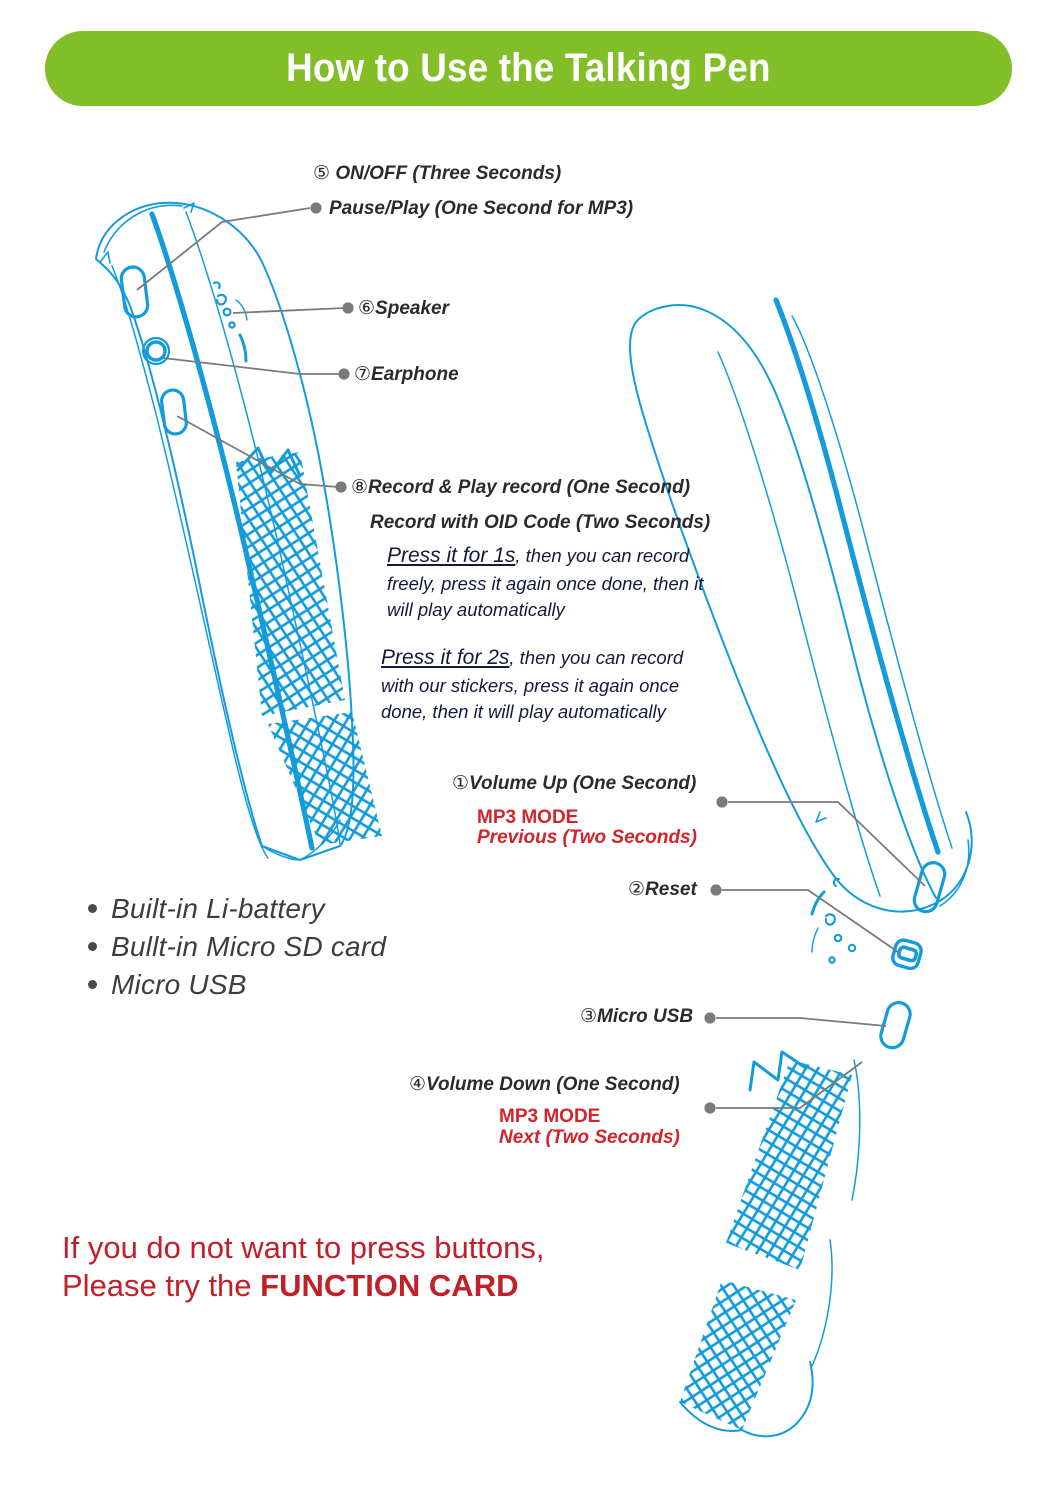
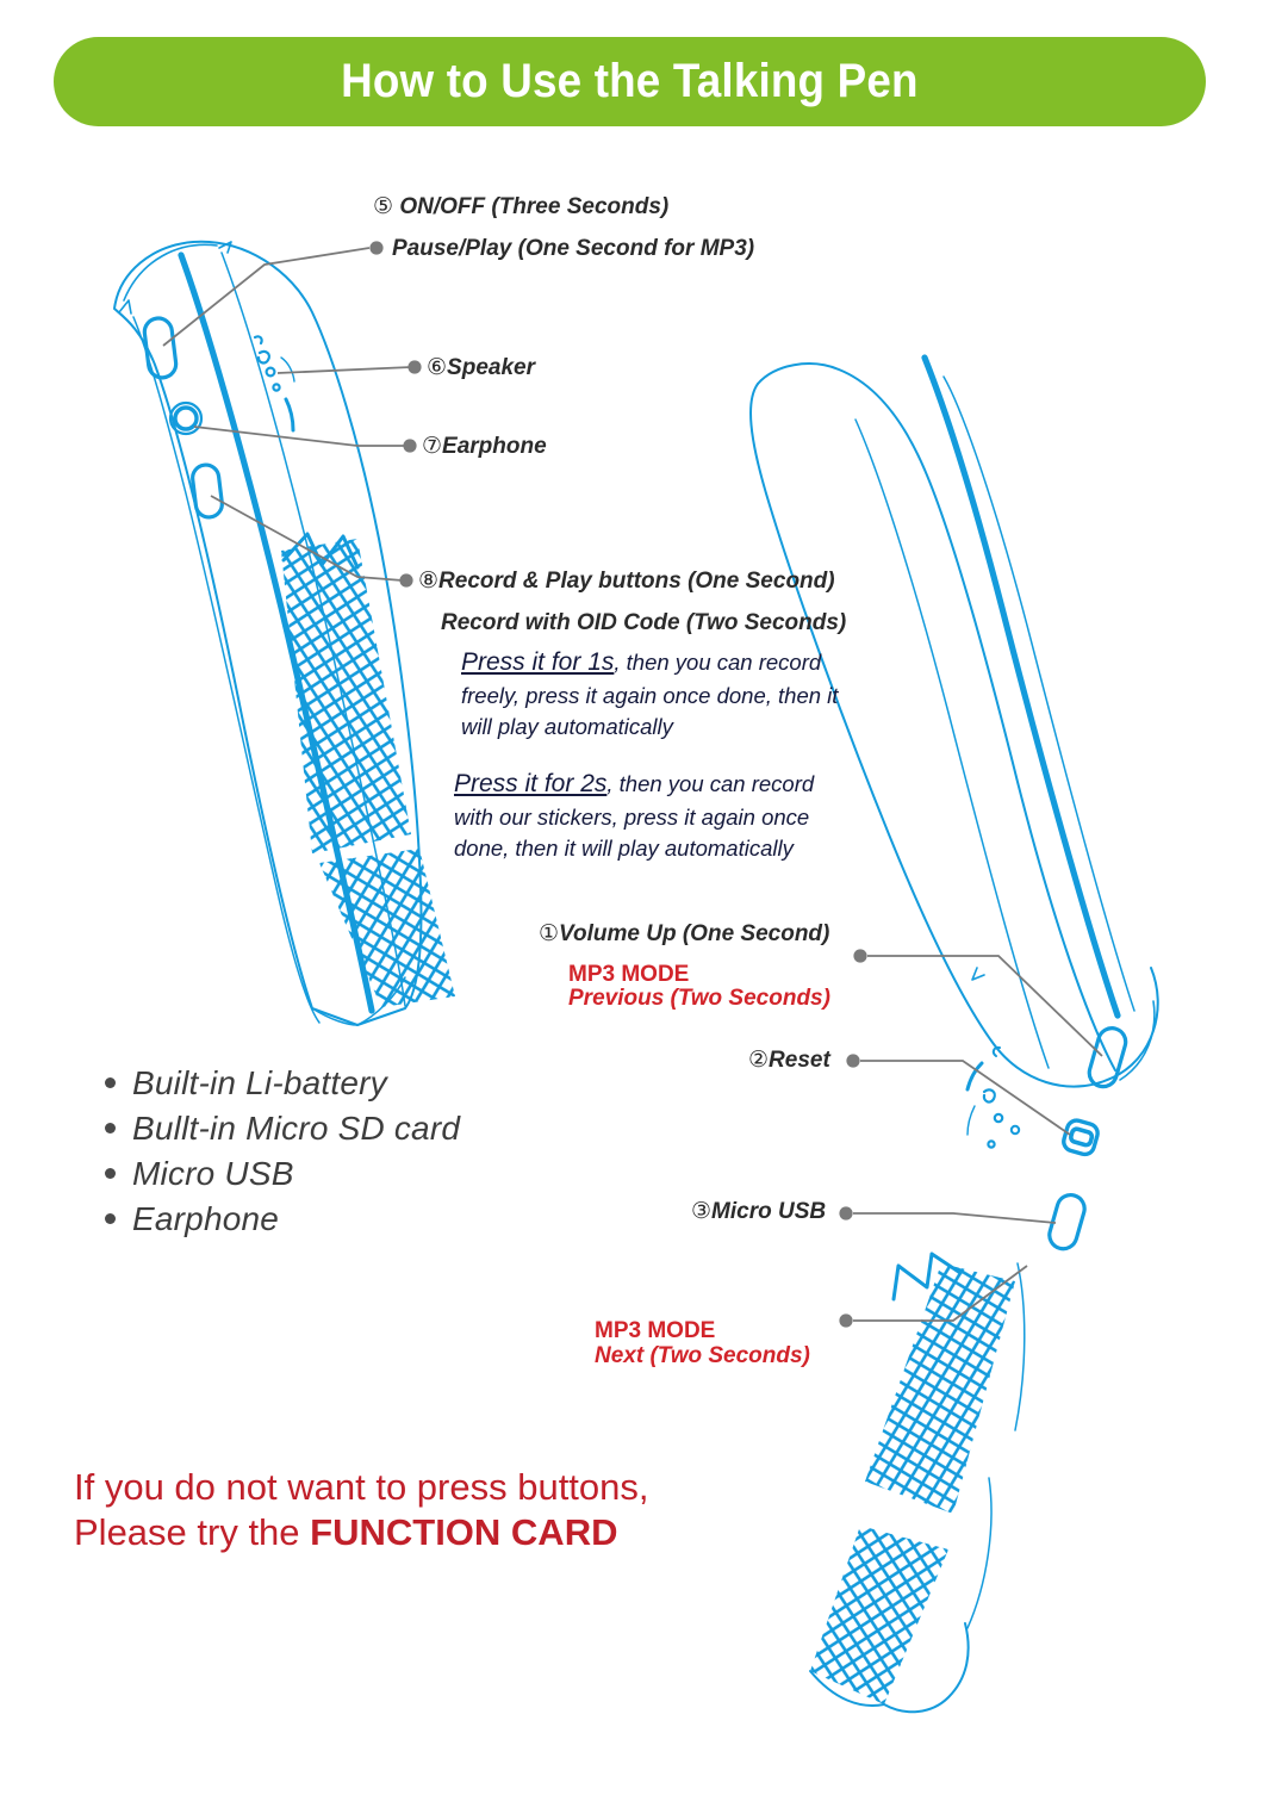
  How to Use the Talking Pen
  ⑤ ON/OFF (Three Seconds)
  Pause/Play (One Second for MP3)
  ⑥Speaker
  ⑦Earphone
- ⑧Record & Play record (One Second)
+ ⑧Record & Play buttons (One Second)
  Record with OID Code (Two Seconds)
  Press it for 1s, then you can record freely, press it again once done, then it will play automatically
  Press it for 2s, then you can record with our stickers, press it again once done, then it will play automatically
  ①Volume Up (One Second)
  MP3 MODE
  Previous (Two Seconds)
  ②Reset
  ③Micro USB
- ④Volume Down (One Second)
  MP3 MODE
  Next (Two Seconds)
  Built-in Li-battery
  Bullt-in Micro SD card
  Micro USB
+ Earphone
  If you do not want to press buttons,
  Please try the FUNCTION CARD
